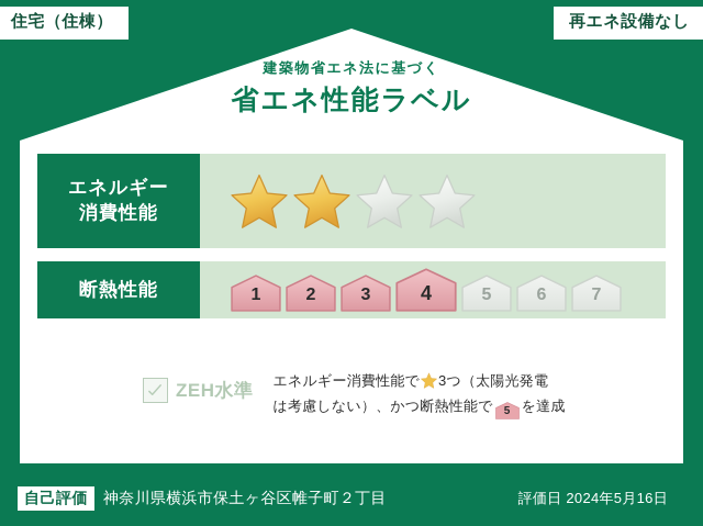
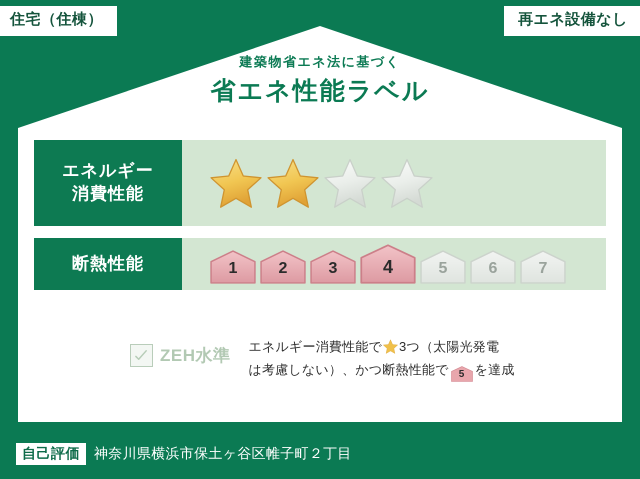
  住宅（住棟）
  再エネ設備なし
  建築物省エネ法に基づく
  省エネ性能ラベル
  エネルギー
  消費性能
  断熱性能
  1
  2
  3
  4
  5
  6
  7
  ZEH水準
  エネルギー消費性能で 3つ（太陽光発電
  は考慮しない）、かつ断熱性能で
  5
  を達成
  自己評価
  神奈川県横浜市保土ヶ谷区帷子町２丁目
- 評価日 2024年5月16日
